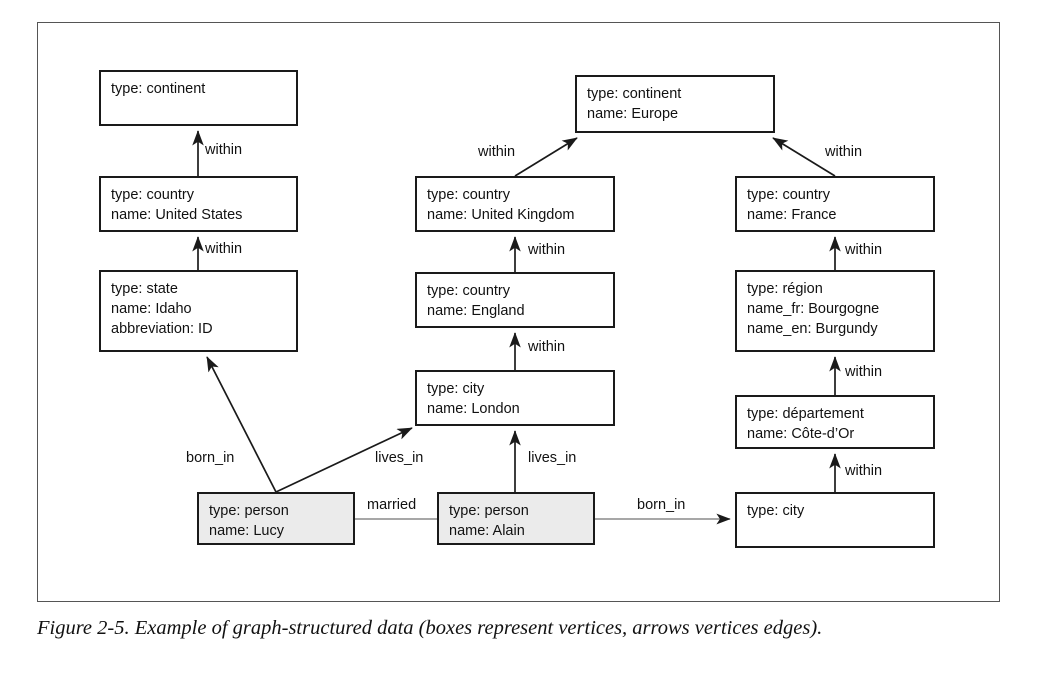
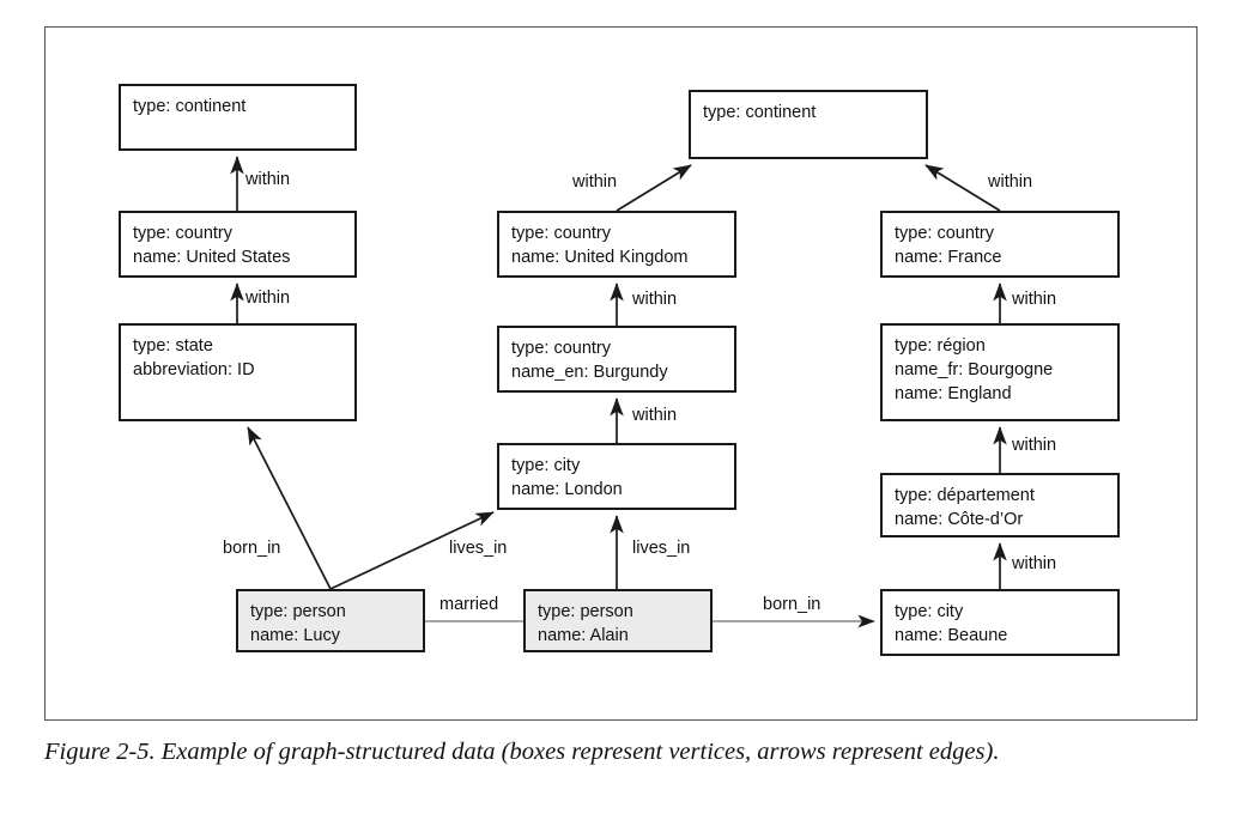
  type: continent
  type: country
  name: United States
  type: state
- name: Idaho
  abbreviation: ID
  type: continent
- name: Europe
  type: country
  name: United Kingdom
  type: country
- name: England
+ name_en: Burgundy
  type: city
  name: London
  type: country
  name: France
  type: région
  name_fr: Bourgogne
- name_en: Burgundy
+ name: England
  type: département
  name: Côte-d’Or
  type: city
+ name: Beaune
  type: person
  name: Lucy
  type: person
  name: Alain
  within
  within
  within
  within
  within
  within
  within
  within
  within
  born_in
  lives_in
  lives_in
  married
  born_in
- Figure 2-5. Example of graph-structured data (boxes represent vertices, arrows vertices edges).
+ Figure 2-5. Example of graph-structured data (boxes represent vertices, arrows represent edges).
